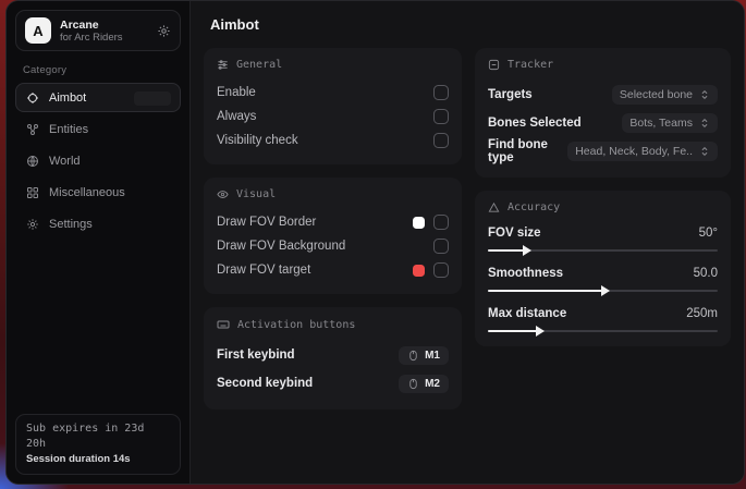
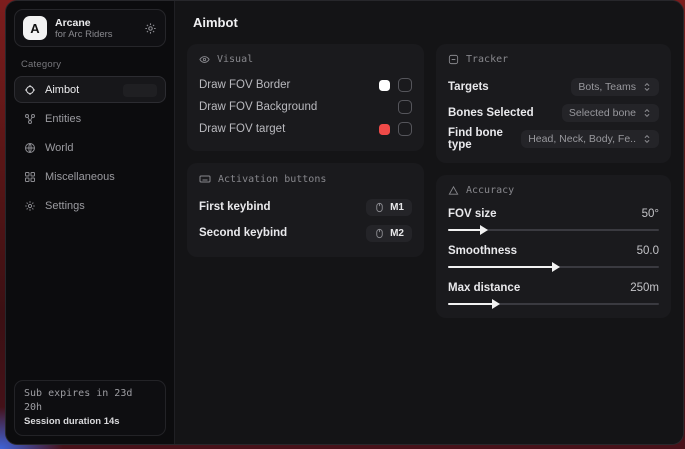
  A
  Arcane
  for Arc Riders
  Category
  Aimbot
  Entities
  World
  Miscellaneous
  Settings
  Sub expires in 23d 20h
  Session duration 14s
  Aimbot
- General
- Enable
- Always
- Visibility check
  Visual
  Draw FOV Border
  Draw FOV Background
  Draw FOV target
  Activation buttons
  First keybind
  M1
  Second keybind
  M2
  Tracker
  Targets
- Selected bone
+ Bots, Teams
  Bones Selected
- Bots, Teams
+ Selected bone
  Find bone type
  Head, Neck, Body, Fe..
  Accuracy
  FOV size
  50°
  Smoothness
  50.0
  Max distance
  250m
